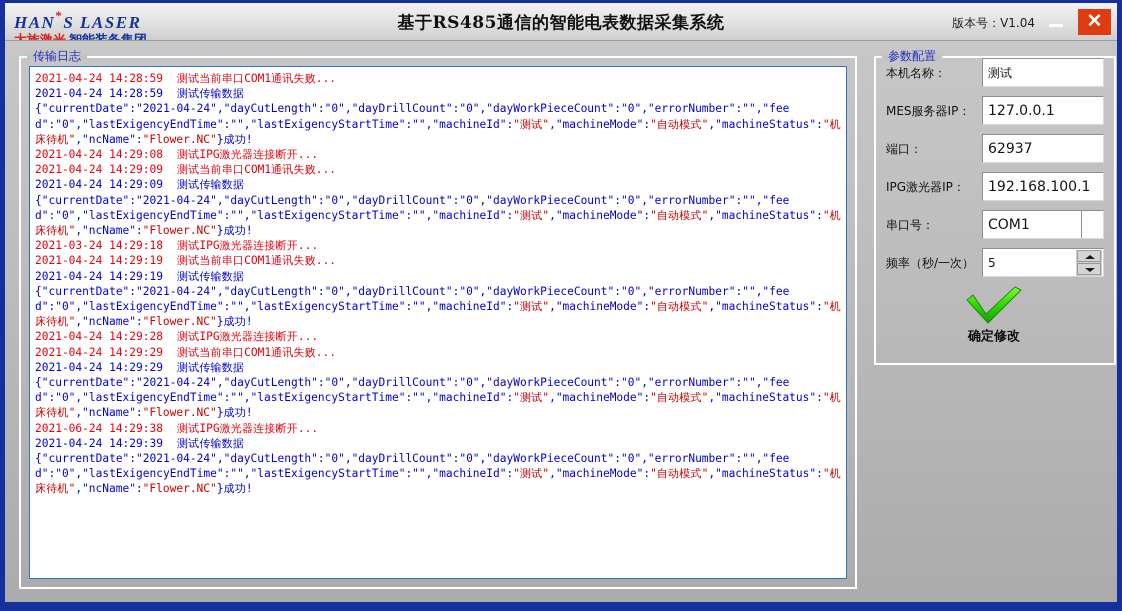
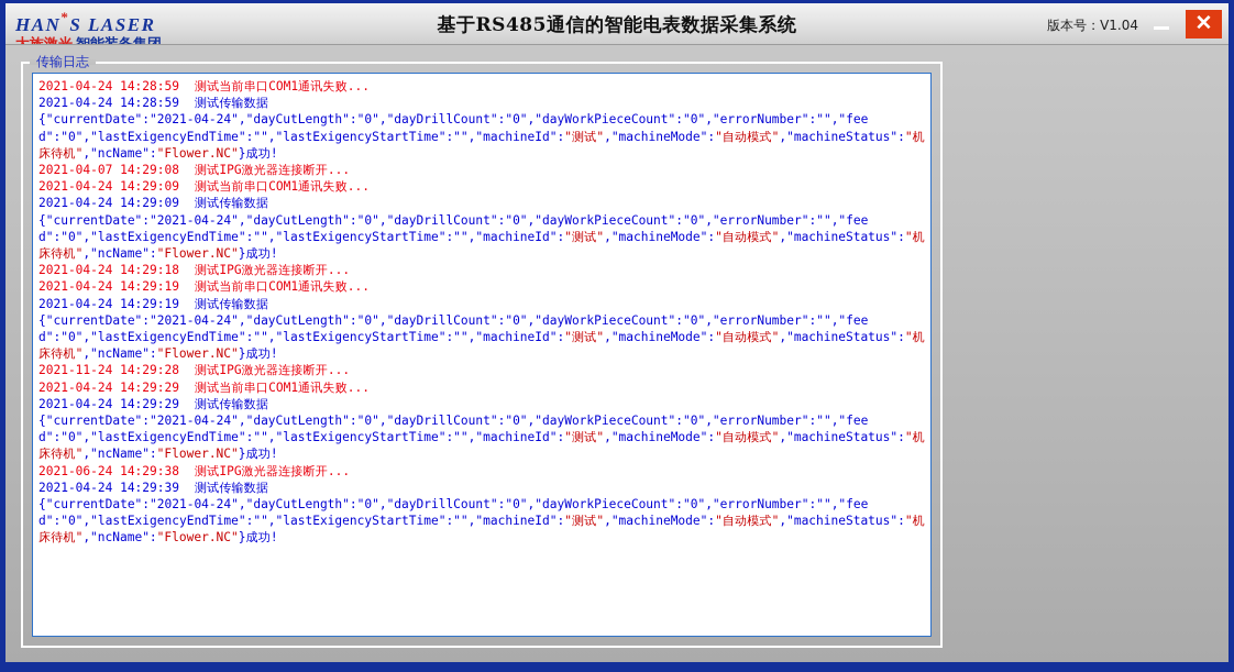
  HAN*S LASER
  基于RS485通信的智能电表数据采集系统
  版本号：V1.04
  ✕
  传输日志
  2021-04-24 14:28:59 测试当前串口COM1通讯失败...
  2021-04-24 14:28:59 测试传输数据
  {"currentDate":"2021-04-24","dayCutLength":"0","dayDrillCount":"0","dayWorkPieceCount":"0","errorNumber":"","feed":"0","lastExigencyEndTime":"","lastExigencyStartTime":"","machineId":"测试","machineMode":"自动模式","machineStatus":"机床待机","ncName":"Flower.NC"}成功!
- 2021-04-24 14:29:08 测试IPG激光器连接断开...
+ 2021-04-07 14:29:08 测试IPG激光器连接断开...
  2021-04-24 14:29:09 测试当前串口COM1通讯失败...
  2021-04-24 14:29:09 测试传输数据
  {"currentDate":"2021-04-24","dayCutLength":"0","dayDrillCount":"0","dayWorkPieceCount":"0","errorNumber":"","feed":"0","lastExigencyEndTime":"","lastExigencyStartTime":"","machineId":"测试","machineMode":"自动模式","machineStatus":"机床待机","ncName":"Flower.NC"}成功!
- 2021-03-24 14:29:18 测试IPG激光器连接断开...
+ 2021-04-24 14:29:18 测试IPG激光器连接断开...
  2021-04-24 14:29:19 测试当前串口COM1通讯失败...
  2021-04-24 14:29:19 测试传输数据
  {"currentDate":"2021-04-24","dayCutLength":"0","dayDrillCount":"0","dayWorkPieceCount":"0","errorNumber":"","feed":"0","lastExigencyEndTime":"","lastExigencyStartTime":"","machineId":"测试","machineMode":"自动模式","machineStatus":"机床待机","ncName":"Flower.NC"}成功!
- 2021-04-24 14:29:28 测试IPG激光器连接断开...
+ 2021-11-24 14:29:28 测试IPG激光器连接断开...
  2021-04-24 14:29:29 测试当前串口COM1通讯失败...
  2021-04-24 14:29:29 测试传输数据
  {"currentDate":"2021-04-24","dayCutLength":"0","dayDrillCount":"0","dayWorkPieceCount":"0","errorNumber":"","feed":"0","lastExigencyEndTime":"","lastExigencyStartTime":"","machineId":"测试","machineMode":"自动模式","machineStatus":"机床待机","ncName":"Flower.NC"}成功!
  2021-06-24 14:29:38 测试IPG激光器连接断开...
  2021-04-24 14:29:39 测试传输数据
  {"currentDate":"2021-04-24","dayCutLength":"0","dayDrillCount":"0","dayWorkPieceCount":"0","errorNumber":"","feed":"0","lastExigencyEndTime":"","lastExigencyStartTime":"","machineId":"测试","machineMode":"自动模式","machineStatus":"机床待机","ncName":"Flower.NC"}成功!
- 参数配置
- 本机名称：
- 测试
- MES服务器IP：
- 127.0.0.1
- 端口：
- 62937
- IPG激光器IP：
- 192.168.100.1
- 串口号：
- COM1
- 频率（秒/一次）
- 5
- 确定修改
